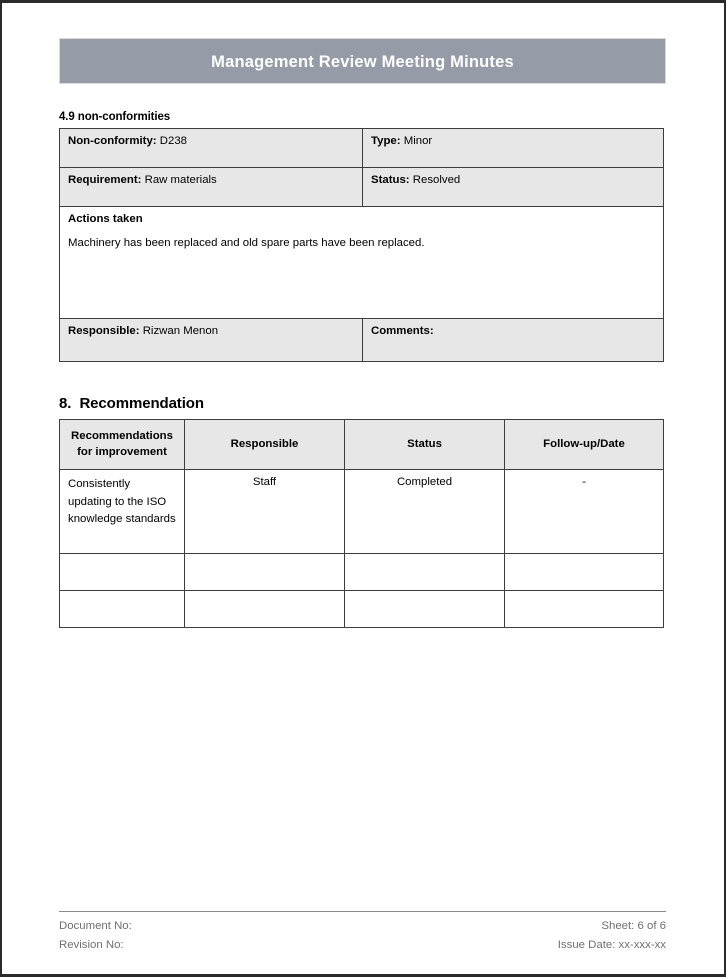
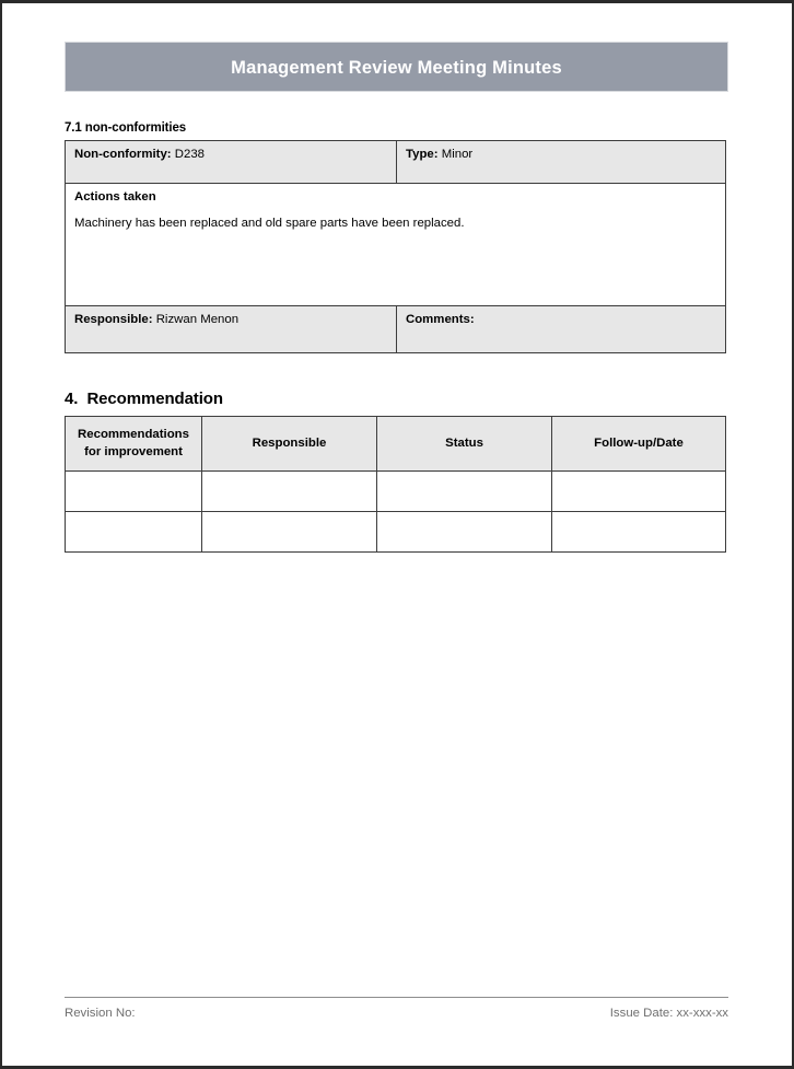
  Management Review Meeting Minutes
- 4.9 non-conformities
+ 7.1 non-conformities
  Non-conformity: D238	Type: Minor
- Requirement: Raw materials	Status: Resolved
  Actions taken Machinery has been replaced and old spare parts have been replaced.
  Responsible: Rizwan Menon	Comments:
- 8. Recommendation
+ 4. Recommendation
  Recommendations for improvement	Responsible	Status	Follow-up/Date
- Consistently updating to the ISO knowledge standards	Staff	Completed	-
- Document No:
- Sheet: 6 of 6
  Revision No:
  Issue Date: xx-xxx-xx
